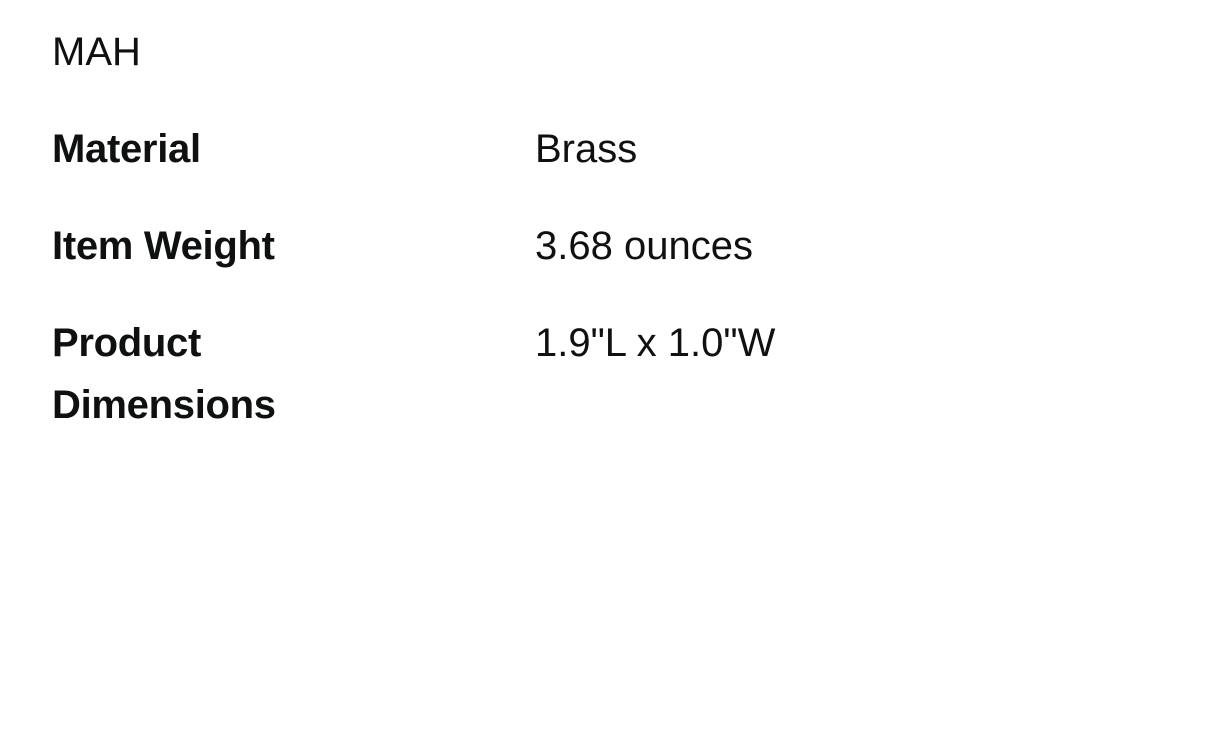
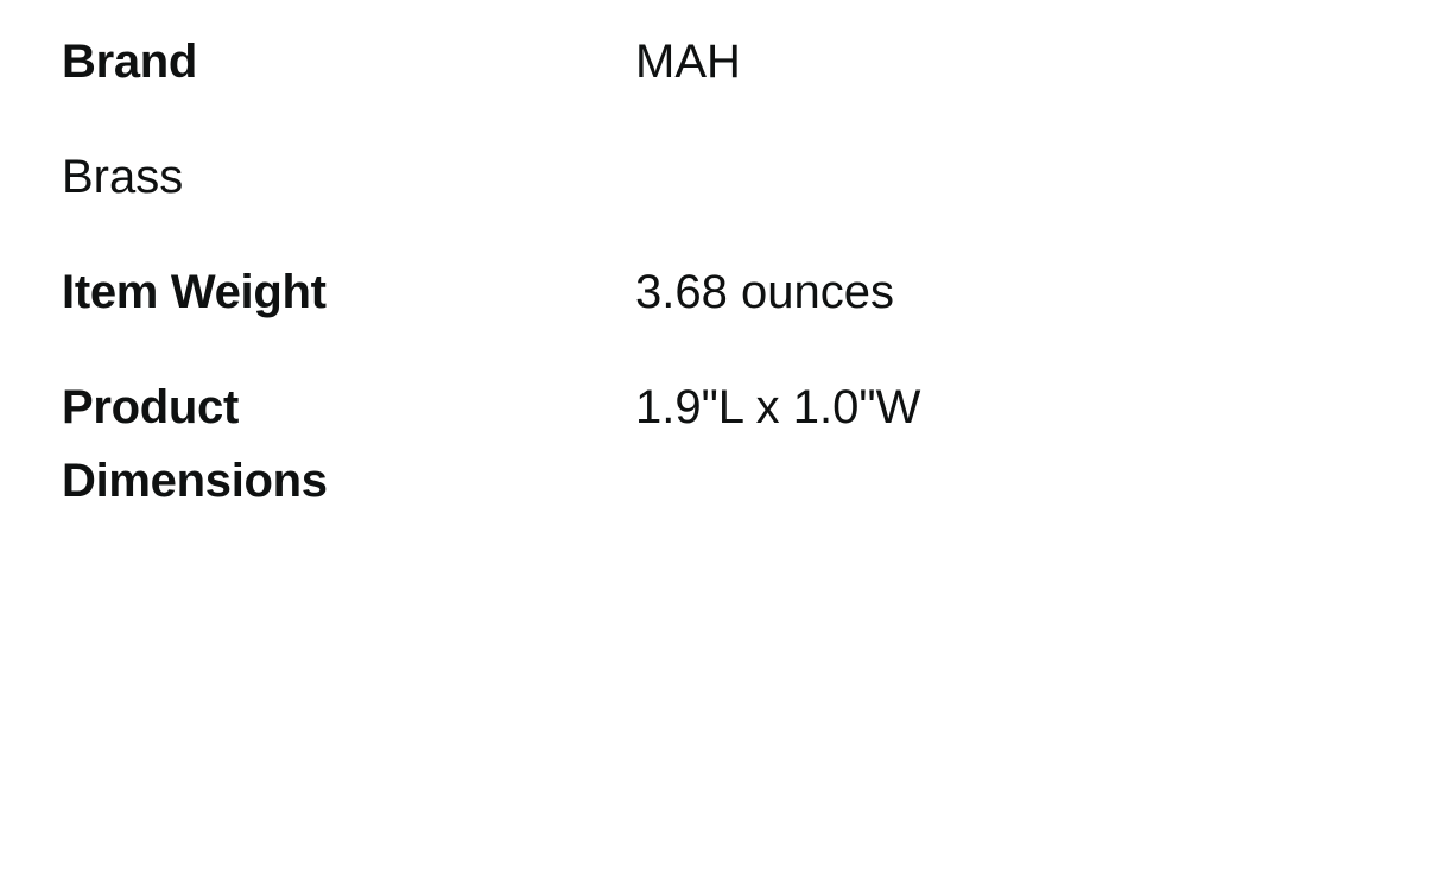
+ Brand
  MAH
- Material
  Brass
  Item Weight
  3.68 ounces
  Product Dimensions
  1.9"L x 1.0"W
